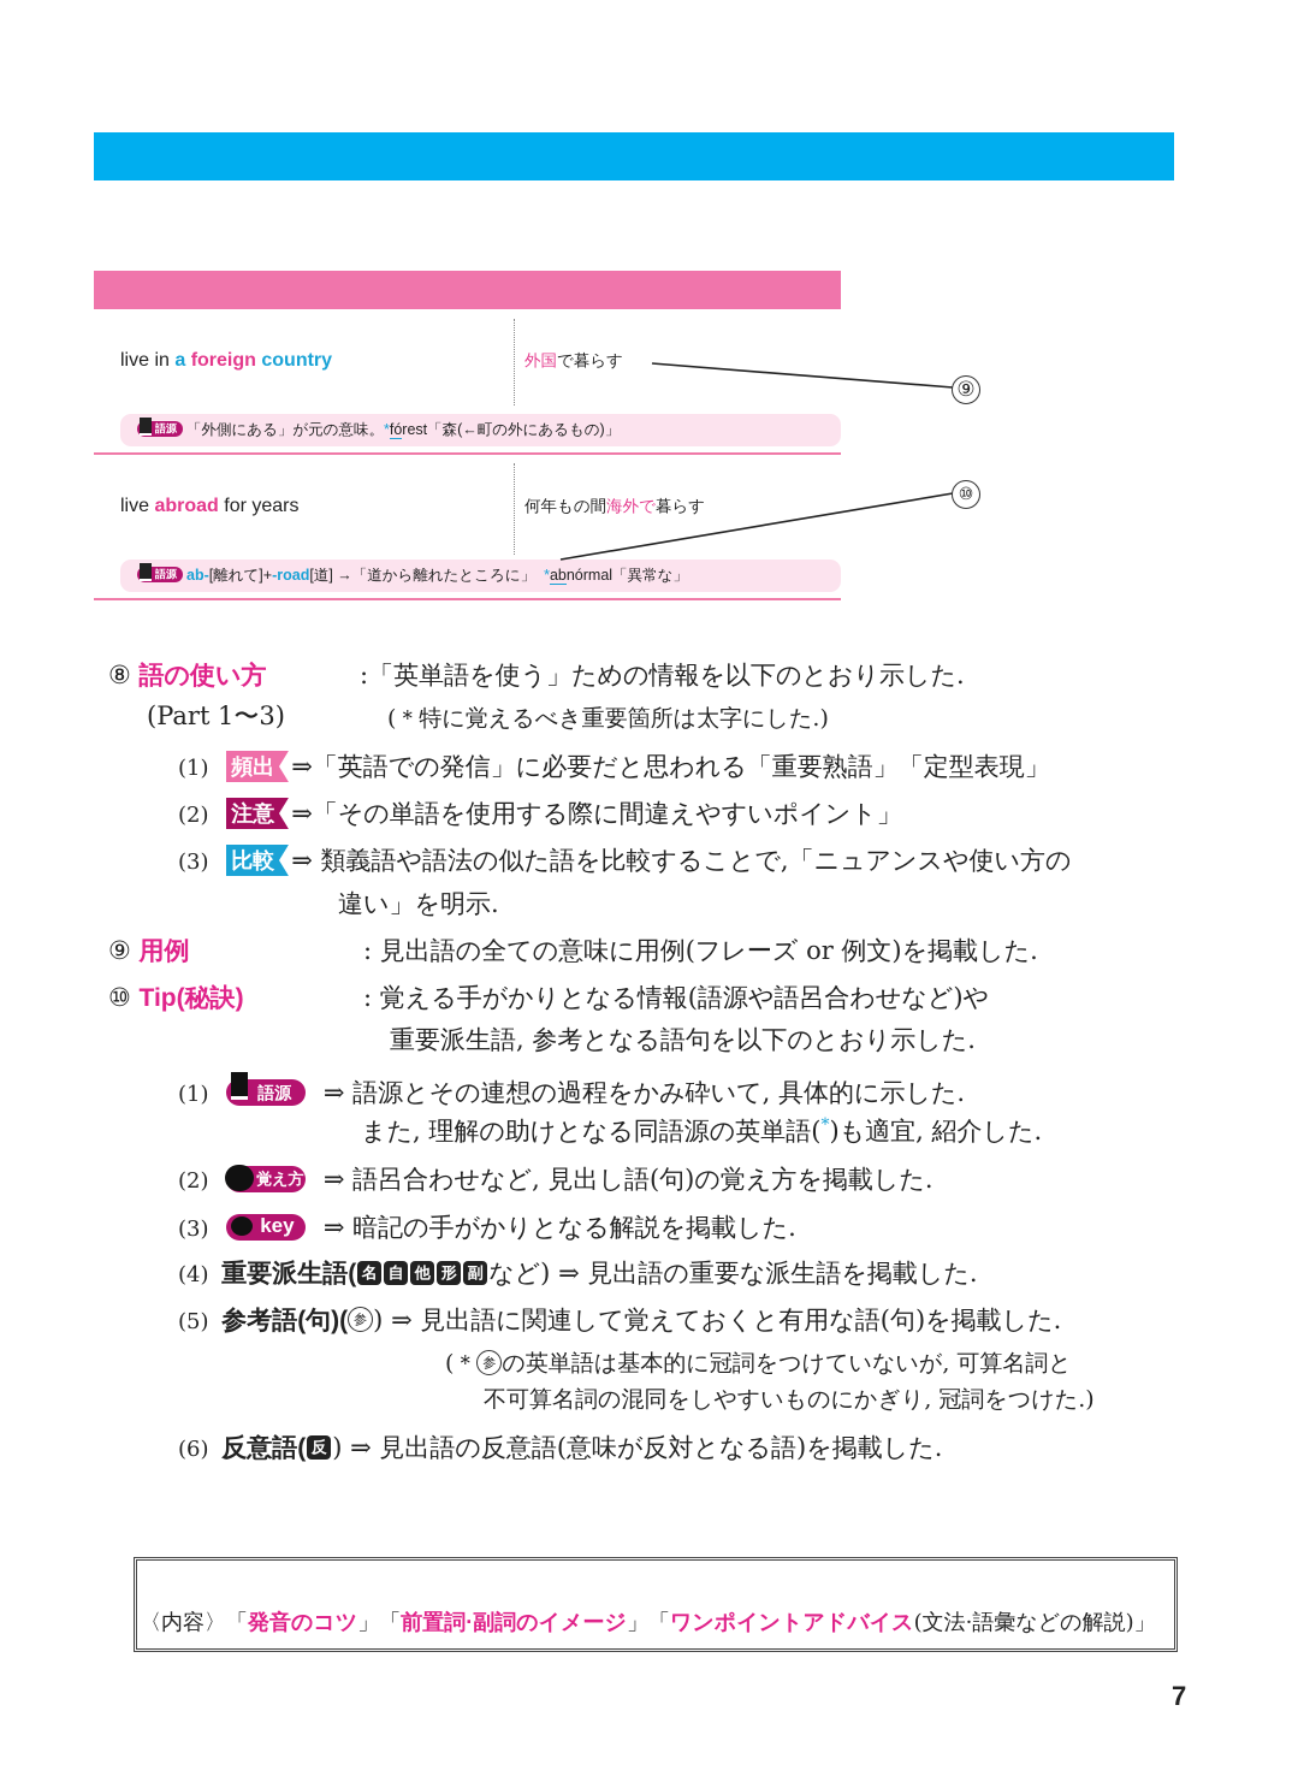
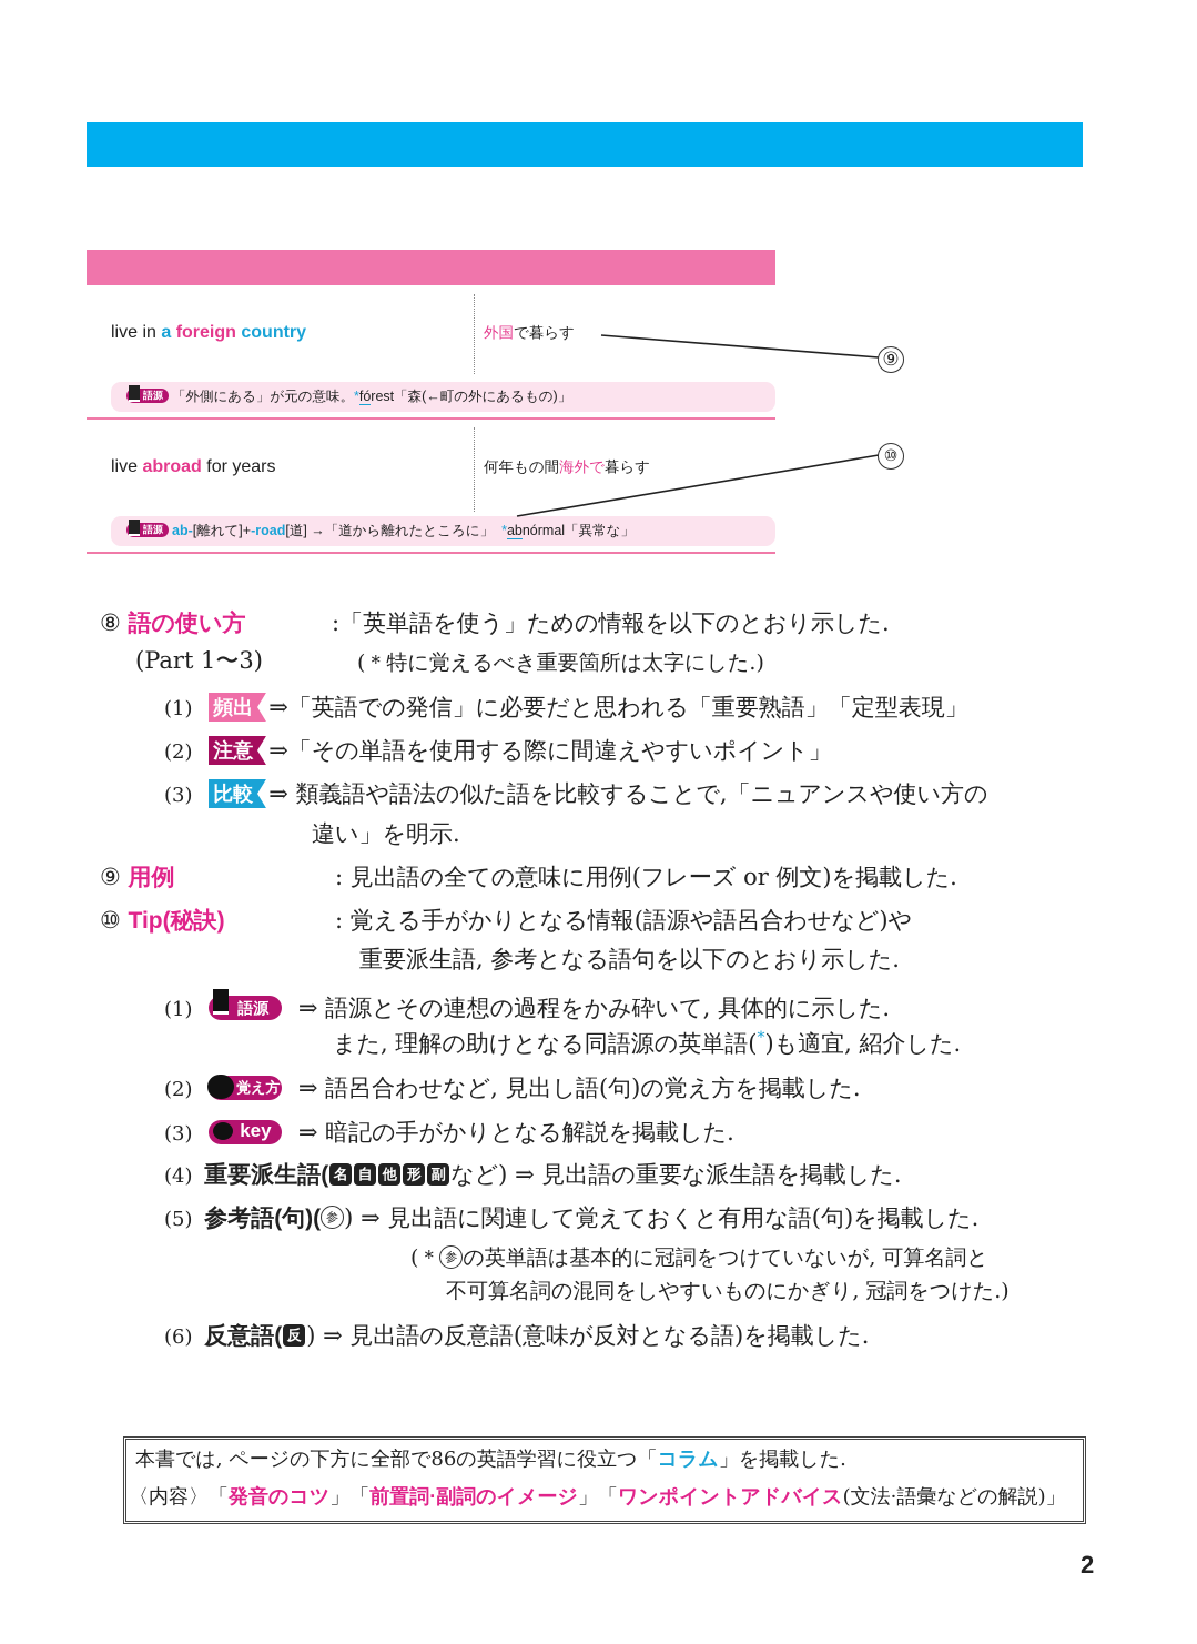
  live in a foreign country
  外国で暮らす
  語源
  「外側にある」が元の意味。*fórest「森(←町の外にあるもの)」
  live abroad for years
  何年もの間海外で暮らす
  語源
  ab-[離れて]+-road[道] →「道から離れたところに」 *abnórmal「異常な」
  ⑨
  ⑩
  ⑧ 語の使い方
  :「英単語を使う」ための情報を以下のとおり示した.
  (Part 1〜3)
  (＊特に覚えるべき重要箇所は太字にした.)
  (1) 頻出 ⇒「英語での発信」に必要だと思われる「重要熟語」「定型表現」
  (2) 注意 ⇒「その単語を使用する際に間違えやすいポイント」
  (3) 比較 ⇒ 類義語や語法の似た語を比較することで,「ニュアンスや使い方の
  違い」を明示.
  ⑨ 用例
  : 見出語の全ての意味に用例(フレーズ or 例文)を掲載した.
  ⑩ Tip(秘訣)
  : 覚える手がかりとなる情報(語源や語呂合わせなど)や
  重要派生語, 参考となる語句を以下のとおり示した.
  (1)
  語源
  ⇒ 語源とその連想の過程をかみ砕いて, 具体的に示した.
  また, 理解の助けとなる同語源の英単語(*)も適宜, 紹介した.
  (2)
  覚え方
  ⇒ 語呂合わせなど, 見出し語(句)の覚え方を掲載した.
  (3)
  key
  ⇒ 暗記の手がかりとなる解説を掲載した.
  (4) 重要派生語( 名 自 他 形 副 など) ⇒ 見出語の重要な派生語を掲載した.
  (5) 参考語(句)( 参 ) ⇒ 見出語に関連して覚えておくと有用な語(句)を掲載した.
  (＊ 参 の英単語は基本的に冠詞をつけていないが, 可算名詞と
  不可算名詞の混同をしやすいものにかぎり, 冠詞をつけた.)
  (6) 反意語( 反 ) ⇒ 見出語の反意語(意味が反対となる語)を掲載した.
+ 本書では, ページの下方に全部で86の英語学習に役立つ「コラム」を掲載した.
  〈内容〉「発音のコツ」「前置詞·副詞のイメージ」「ワンポイントアドバイス(文法·語彙などの解説)」
- 7
+ 2
